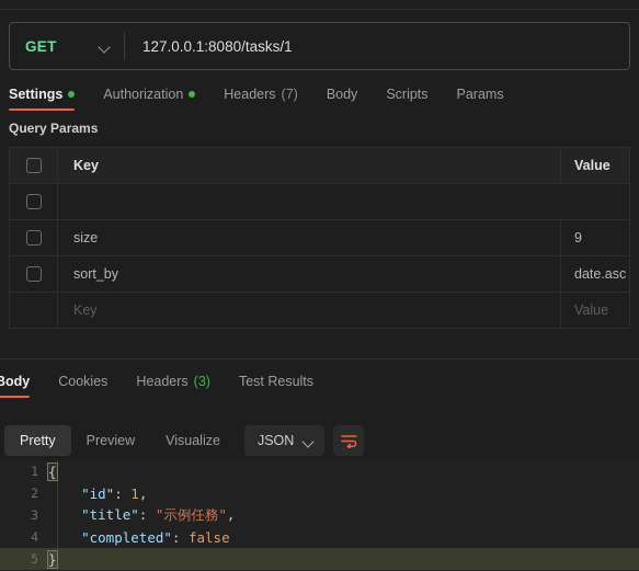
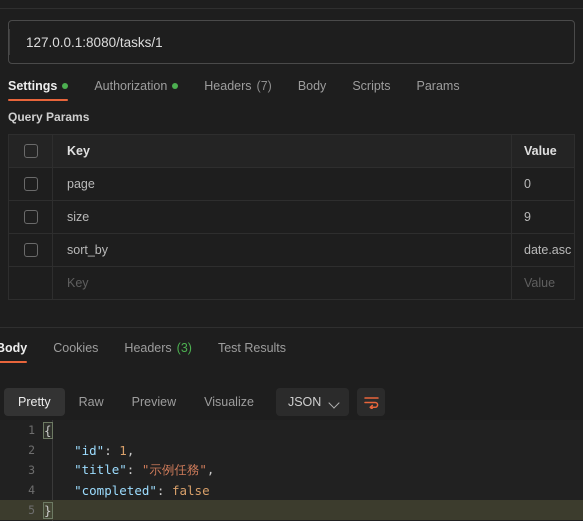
- GET
  127.0.0.1:8080/tasks/1
  Settings
  Authorization
  Headers
  (7)
  Body
  Scripts
  Params
  Query Params
  Key
  Value
+ page
+ 0
  size
  9
  sort_by
  date.asc
  Key
  Value
  Body
  Cookies
  Headers
  (3)
  Test Results
  Pretty
+ Raw
  Preview
  Visualize
  JSON
  1
  {
  2
  "id": 1,
  3
  "title": "示例任務",
  4
  "completed": false
  5
  }
